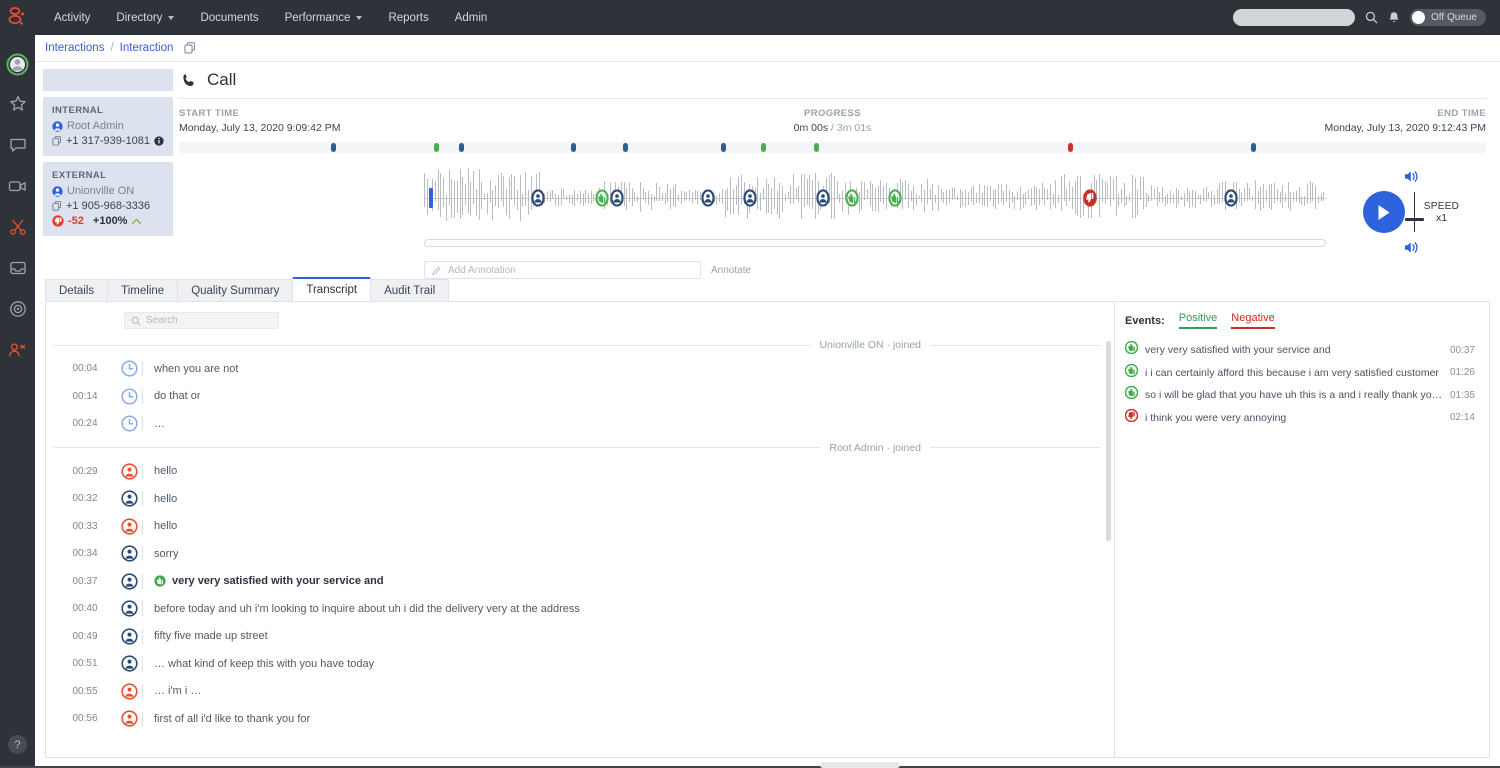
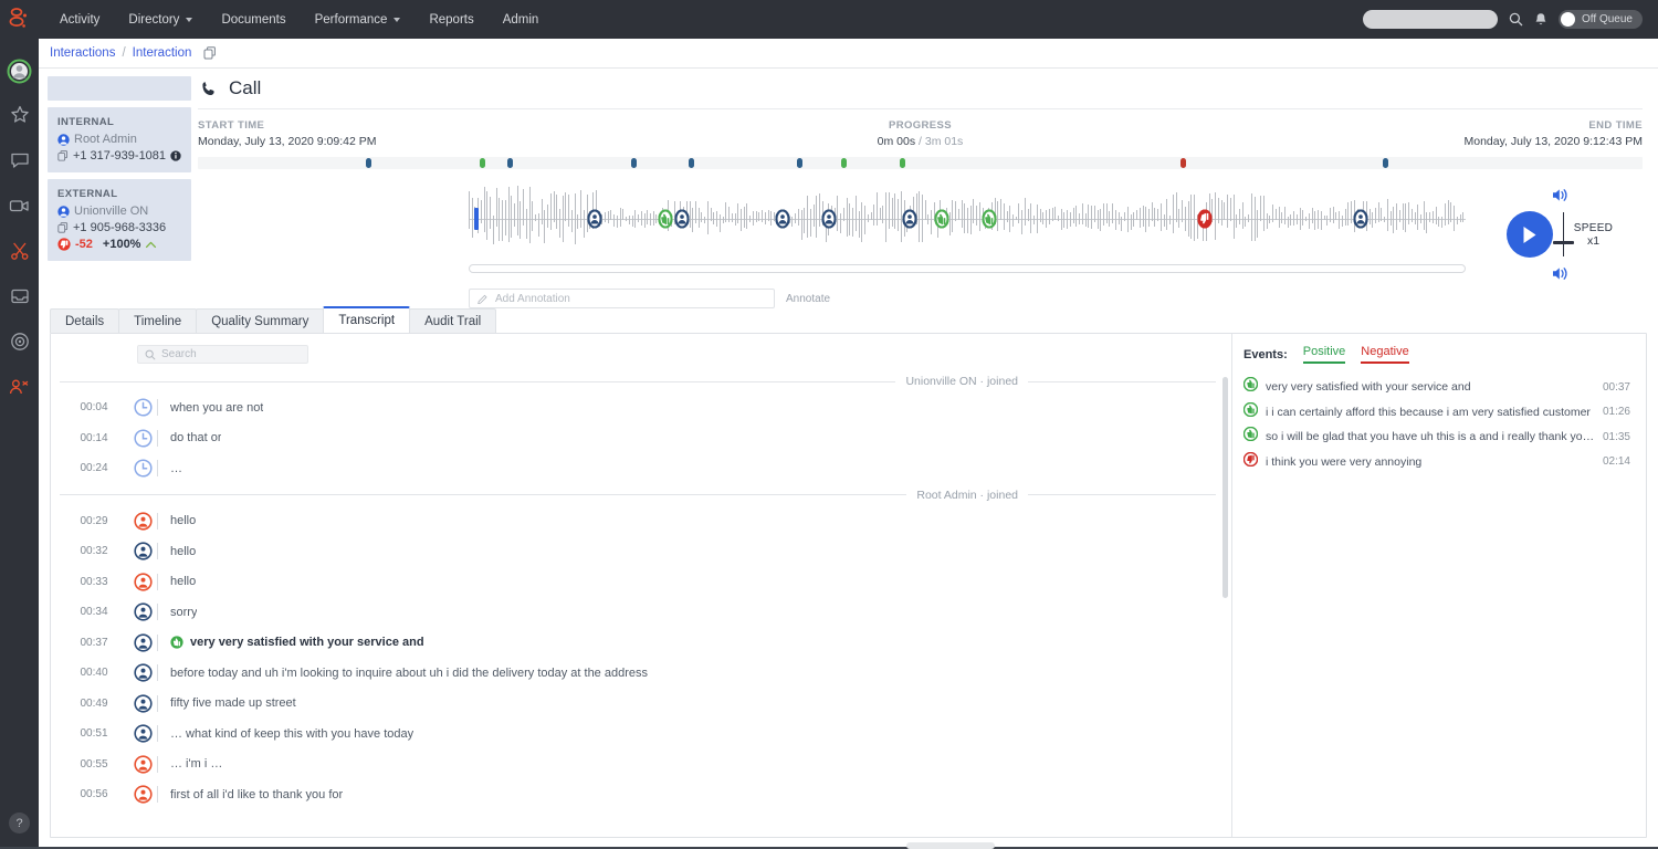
  Activity
  Directory
  Documents
  Performance
  Reports
  Admin
  Off Queue
  ?
  Interactions
  /
  Interaction
  INTERNAL
  Root Admin
  +1 317-939-1081
  EXTERNAL
  Unionville ON
  +1 905-968-3336
  -52
  +100%
  Call
  START TIME
  Monday, July 13, 2020 9:09:42 PM
  PROGRESS
  0m 00s / 3m 01s
  END TIME
  Monday, July 13, 2020 9:12:43 PM
  Add Annotation
  Annotate
  SPEED
  x1
  Details
  Timeline
  Quality Summary
  Transcript
  Audit Trail
  Search
  Unionville ON · joined
  00:04
  when you are not
  00:14
  do that or
  00:24
  …
  Root Admin · joined
  00:29
  hello
  00:32
  hello
  00:33
  hello
  00:34
  sorry
  00:37
  very very satisfied with your service and
  00:40
- before today and uh i'm looking to inquire about uh i did the delivery very at the address
+ before today and uh i'm looking to inquire about uh i did the delivery today at the address
  00:49
  fifty five made up street
  00:51
  … what kind of keep this with you have today
  00:55
  … i'm i …
  00:56
  first of all i'd like to thank you for
  Events:
  Positive
  Negative
  very very satisfied with your service and
  00:37
  i i can certainly afford this because i am very satisfied customer
  01:26
  so i will be glad that you have uh this is a and i really thank you f
  01:35
  i think you were very annoying
  02:14
